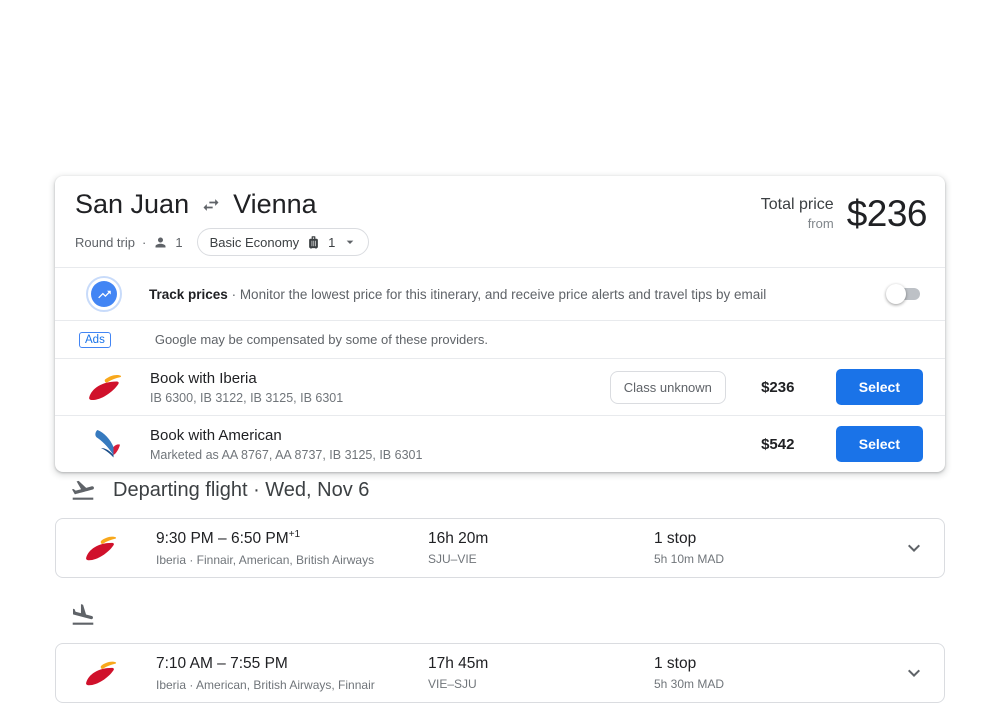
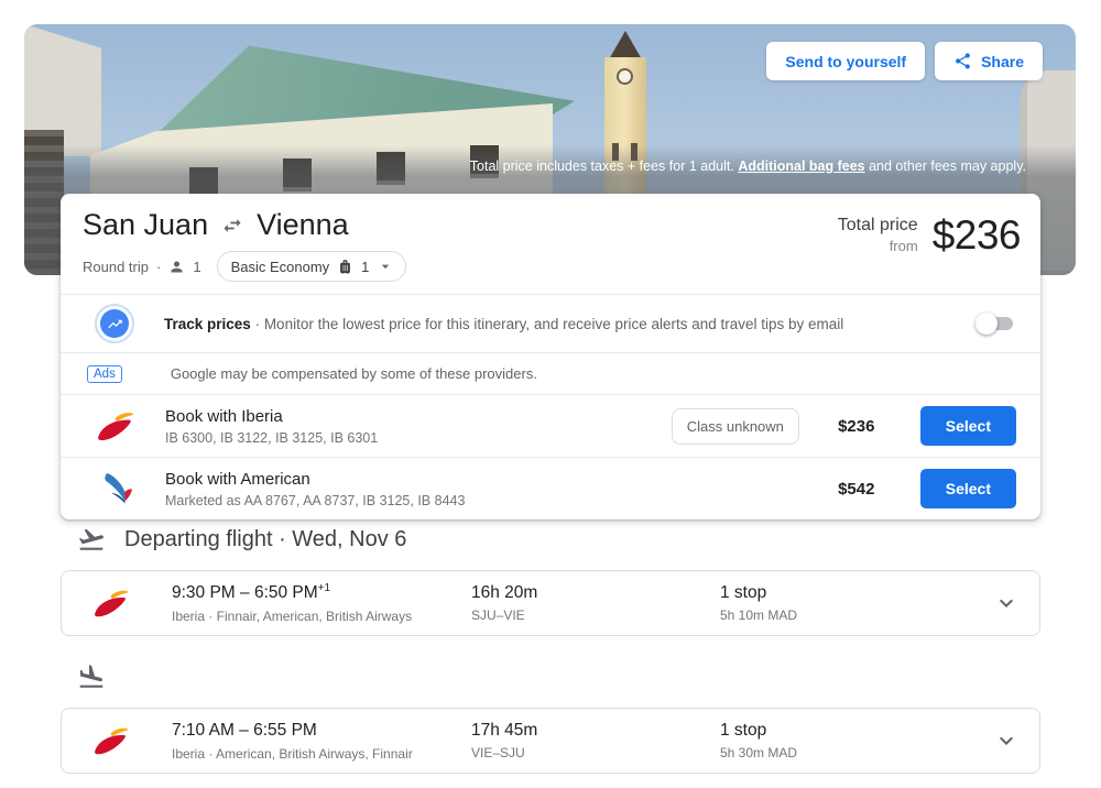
+ Send to yourself
+ Share
+ Total price includes taxes + fees for 1 adult. Additional bag fees and other fees may apply.
  San Juan
  Vienna
  Round trip
  ·
  1
  Basic Economy
  1
  Total price
  from
  $236
  Track prices · Monitor the lowest price for this itinerary, and receive price alerts and travel tips by email
  Ads
  Google may be compensated by some of these providers.
  Book with Iberia
  IB 6300, IB 3122, IB 3125, IB 6301
  Class unknown
  $236
  Select
  Book with American
- Marketed as AA 8767, AA 8737, IB 3125, IB 6301
+ Marketed as AA 8767, AA 8737, IB 3125, IB 8443
  $542
  Select
  Departing flight · Wed, Nov 6
  9:30 PM – 6:50 PM+1
  Iberia · Finnair, American, British Airways
  16h 20m
  SJU–VIE
  1 stop
  5h 10m MAD
- 7:10 AM – 7:55 PM
+ 7:10 AM – 6:55 PM
  Iberia · American, British Airways, Finnair
  17h 45m
  VIE–SJU
  1 stop
  5h 30m MAD
